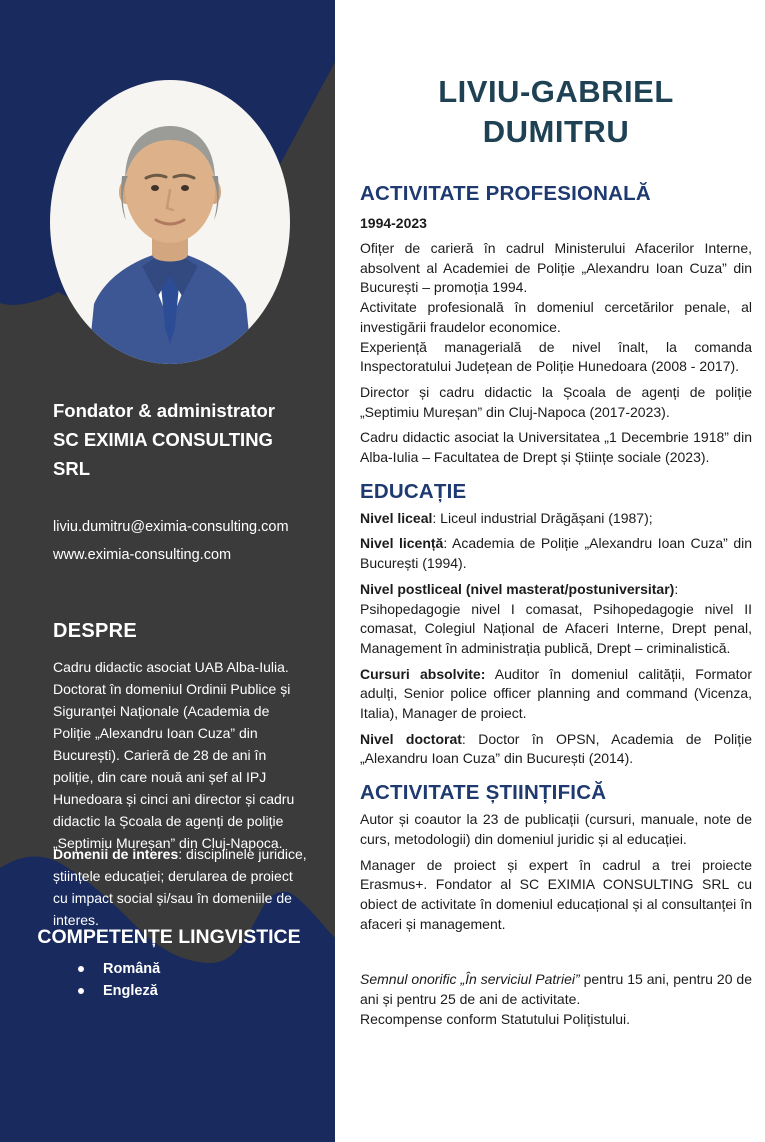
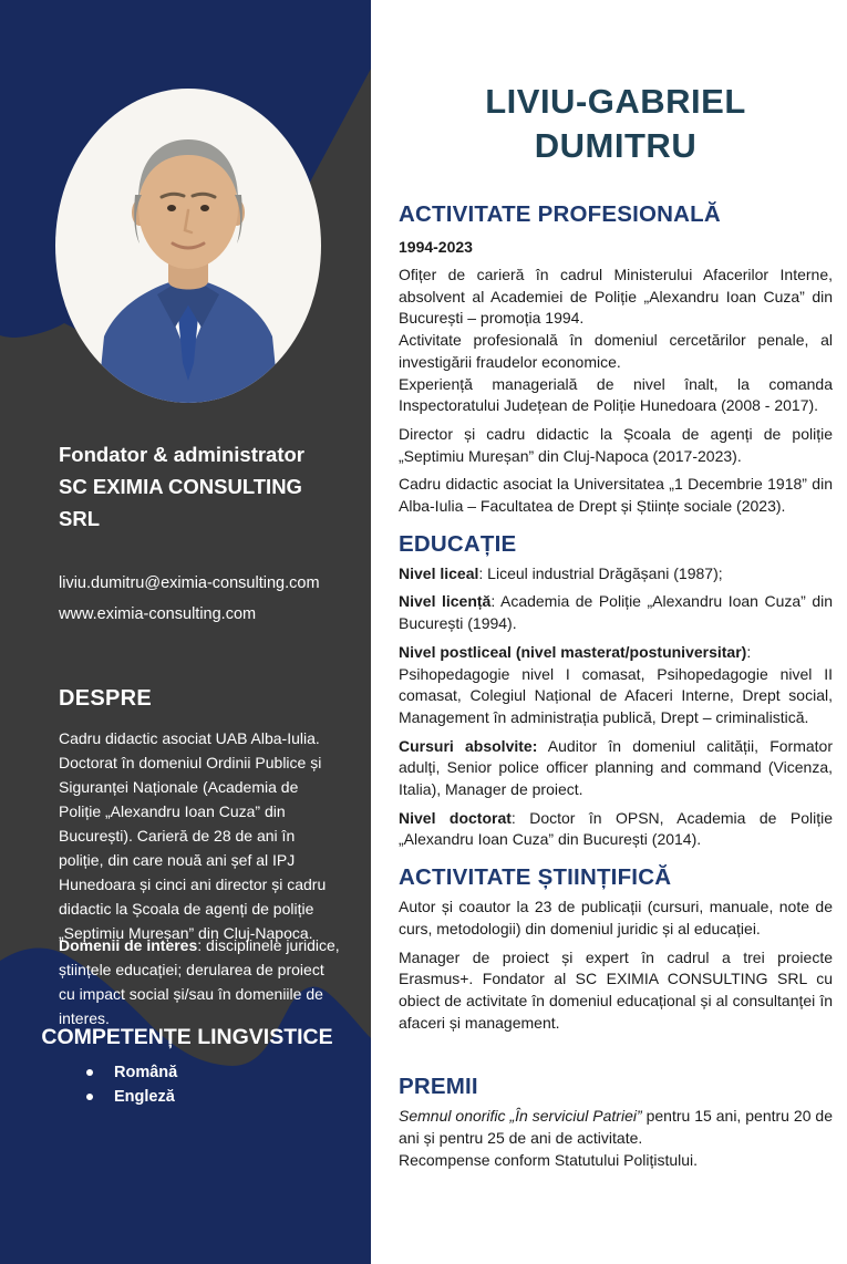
  Fondator & administrator
  SC EXIMIA CONSULTING SRL
  liviu.dumitru@eximia-consulting.com
  www.eximia-consulting.com
  DESPRE
  Cadru didactic asociat UAB Alba-Iulia. Doctorat în domeniul Ordinii Publice și Siguranței Naționale (Academia de Poliție „Alexandru Ioan Cuza” din București). Carieră de 28 de ani în poliție, din care nouă ani șef al IPJ Hunedoara și cinci ani director și cadru didactic la Școala de agenți de poliție „Septimiu Mureșan” din Cluj-Napoca.
  Domenii de interes: disciplinele juridice, științele educației; derularea de proiect cu impact social și/sau în domeniile de interes.
  COMPETENȚE LINGVISTICE
  Română
  Engleză
  LIVIU-GABRIEL
  DUMITRU
  ACTIVITATE PROFESIONALĂ
  1994-2023
  Ofițer de carieră în cadrul Ministerului Afacerilor Interne, absolvent al Academiei de Poliție „Alexandru Ioan Cuza” din București – promoția 1994.
  Activitate profesională în domeniul cercetărilor penale, al investigării fraudelor economice.
  Experiență managerială de nivel înalt, la comanda Inspectoratului Județean de Poliție Hunedoara (2008 - 2017).
  Director și cadru didactic la Școala de agenți de poliție „Septimiu Mureșan” din Cluj-Napoca (2017-2023).
  Cadru didactic asociat la Universitatea „1 Decembrie 1918” din Alba-Iulia – Facultatea de Drept și Științe sociale (2023).
  EDUCAȚIE
  Nivel liceal: Liceul industrial Drăgășani (1987);
  Nivel licență: Academia de Poliție „Alexandru Ioan Cuza” din București (1994).
  Nivel postliceal (nivel masterat/postuniversitar):
- Psihopedagogie nivel I comasat, Psihopedagogie nivel II comasat, Colegiul Național de Afaceri Interne, Drept penal, Management în administrația publică, Drept – criminalistică.
+ Psihopedagogie nivel I comasat, Psihopedagogie nivel II comasat, Colegiul Național de Afaceri Interne, Drept social, Management în administrația publică, Drept – criminalistică.
  Cursuri absolvite: Auditor în domeniul calității, Formator adulți, Senior police officer planning and command (Vicenza, Italia), Manager de proiect.
  Nivel doctorat: Doctor în OPSN, Academia de Poliție „Alexandru Ioan Cuza” din București (2014).
  ACTIVITATE ȘTIINȚIFICĂ
  Autor și coautor la 23 de publicații (cursuri, manuale, note de curs, metodologii) din domeniul juridic și al educației.
  Manager de proiect și expert în cadrul a trei proiecte Erasmus+. Fondator al SC EXIMIA CONSULTING SRL cu obiect de activitate în domeniul educațional și al consultanței în afaceri și management.
+ PREMII
  Semnul onorific „În serviciul Patriei” pentru 15 ani, pentru 20 de ani și pentru 25 de ani de activitate.
  Recompense conform Statutului Polițistului.
